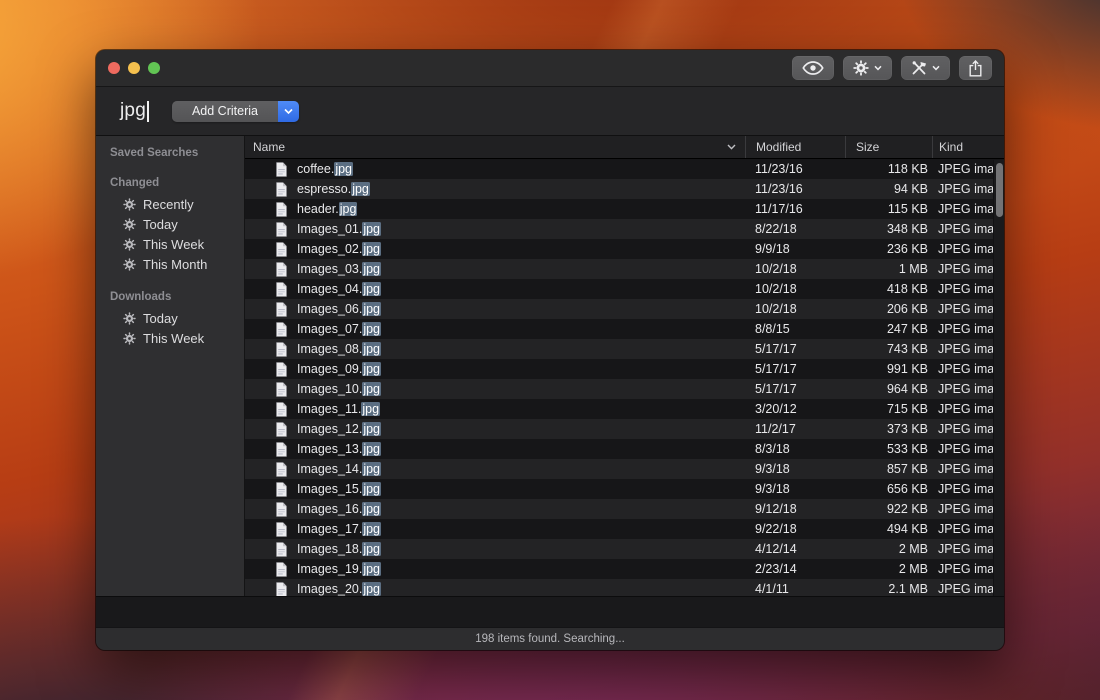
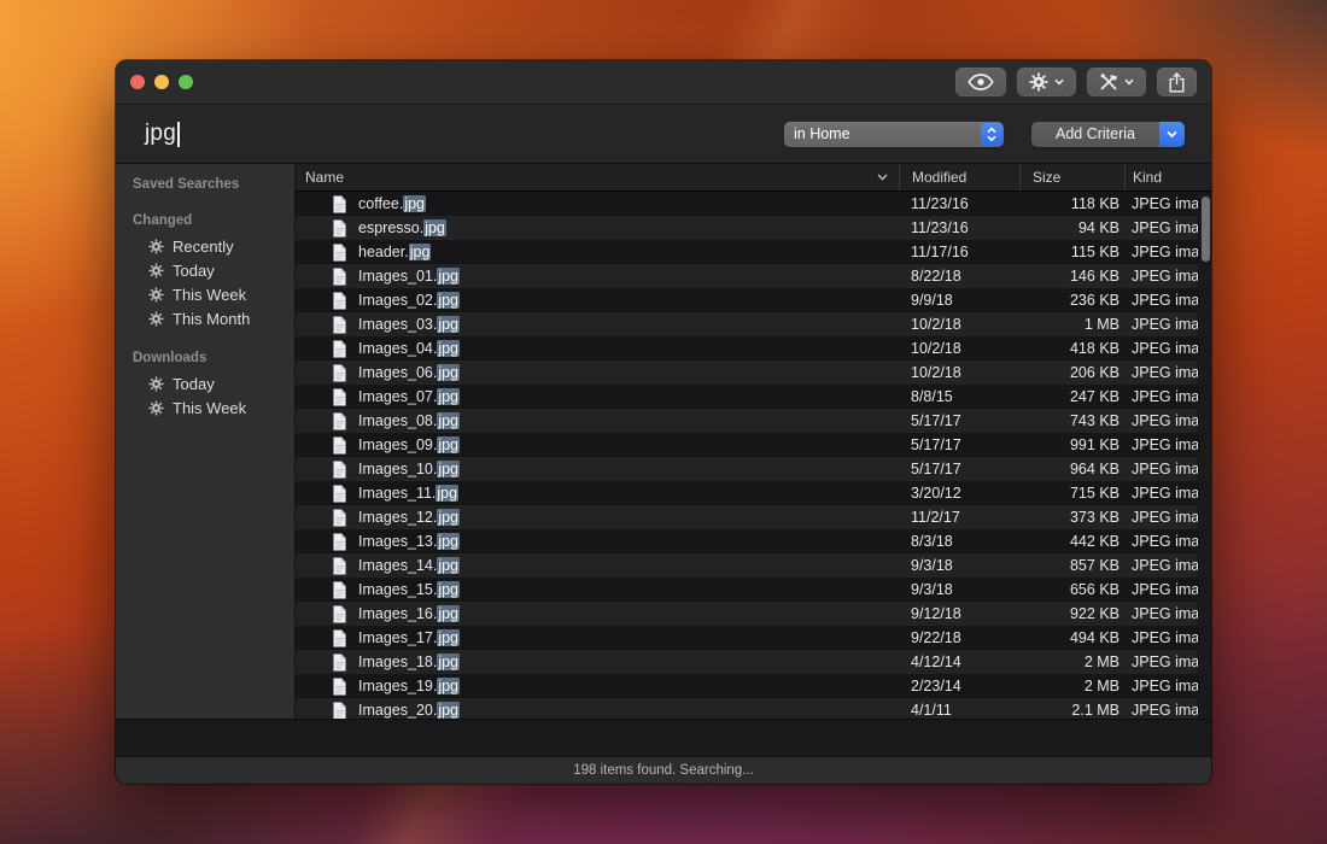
  jpg
+ in Home
  Add Criteria
  Saved Searches
  Changed
  Recently
  Today
  This Week
  This Month
  Downloads
  Today
  This Week
  Name
  Modified
  Size
  Kind
  coffee.jpg
  11/23/16
  118 KB
  JPEG ima
  espresso.jpg
  11/23/16
  94 KB
  JPEG ima
  header.jpg
  11/17/16
  115 KB
  JPEG ima
  Images_01.jpg
  8/22/18
- 348 KB
+ 146 KB
  JPEG ima
  Images_02.jpg
  9/9/18
  236 KB
  JPEG ima
  Images_03.jpg
  10/2/18
  1 MB
  JPEG ima
  Images_04.jpg
  10/2/18
  418 KB
  JPEG ima
  Images_06.jpg
  10/2/18
  206 KB
  JPEG ima
  Images_07.jpg
  8/8/15
  247 KB
  JPEG ima
  Images_08.jpg
  5/17/17
  743 KB
  JPEG ima
  Images_09.jpg
  5/17/17
  991 KB
  JPEG ima
  Images_10.jpg
  5/17/17
  964 KB
  JPEG ima
  Images_11.jpg
  3/20/12
  715 KB
  JPEG ima
  Images_12.jpg
  11/2/17
  373 KB
  JPEG ima
  Images_13.jpg
  8/3/18
- 533 KB
+ 442 KB
  JPEG ima
  Images_14.jpg
  9/3/18
  857 KB
  JPEG ima
  Images_15.jpg
  9/3/18
  656 KB
  JPEG ima
  Images_16.jpg
  9/12/18
  922 KB
  JPEG ima
  Images_17.jpg
  9/22/18
  494 KB
  JPEG ima
  Images_18.jpg
  4/12/14
  2 MB
  JPEG ima
  Images_19.jpg
  2/23/14
  2 MB
  JPEG ima
  Images_20.jpg
  4/1/11
  2.1 MB
  JPEG ima
  198 items found. Searching...
